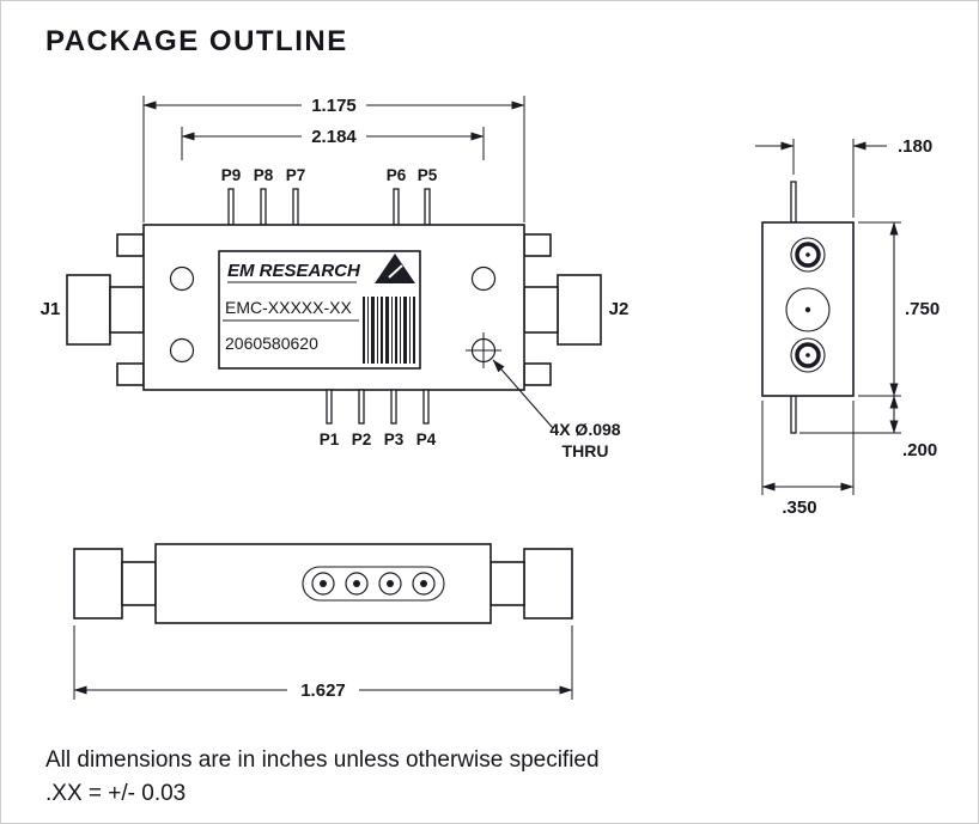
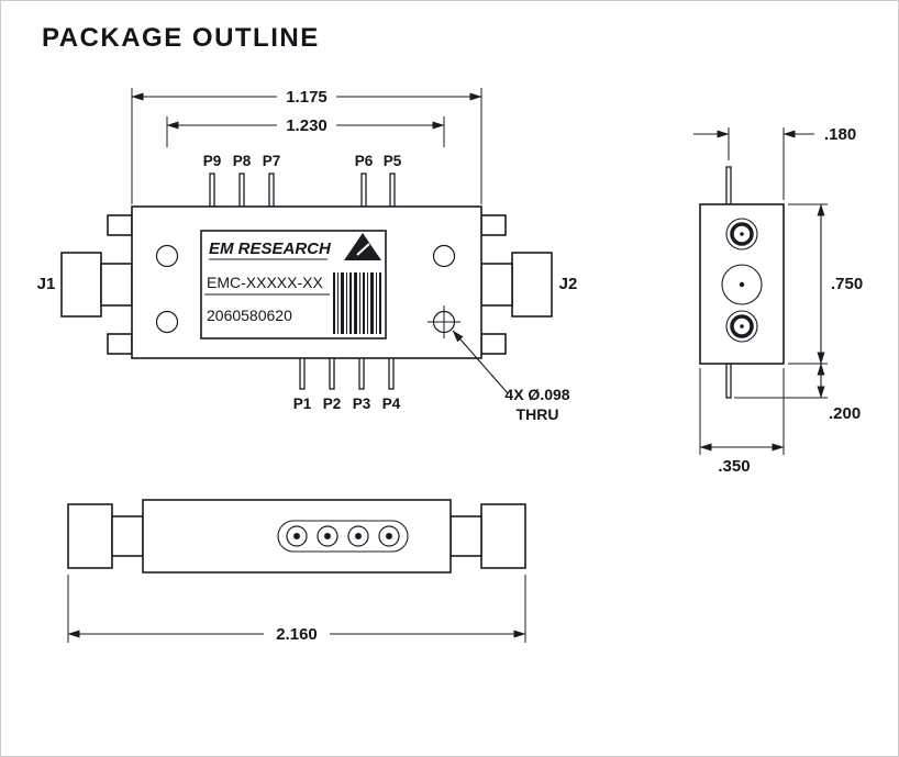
  PACKAGE OUTLINE
  1.175
- 2.184
+ 1.230
  P9
  P8
  P7
  P6
  P5
  J1
  J2
  EM RESEARCH
  EMC-XXXXX-XX
  2060580620
  P1
  P2
  P3
  P4
  4X Ø.098
  THRU
  .180
  .750
  .200
  .350
- 1.627
+ 2.160
- All dimensions are in inches unless otherwise specified
- .XX = +/- 0.03
